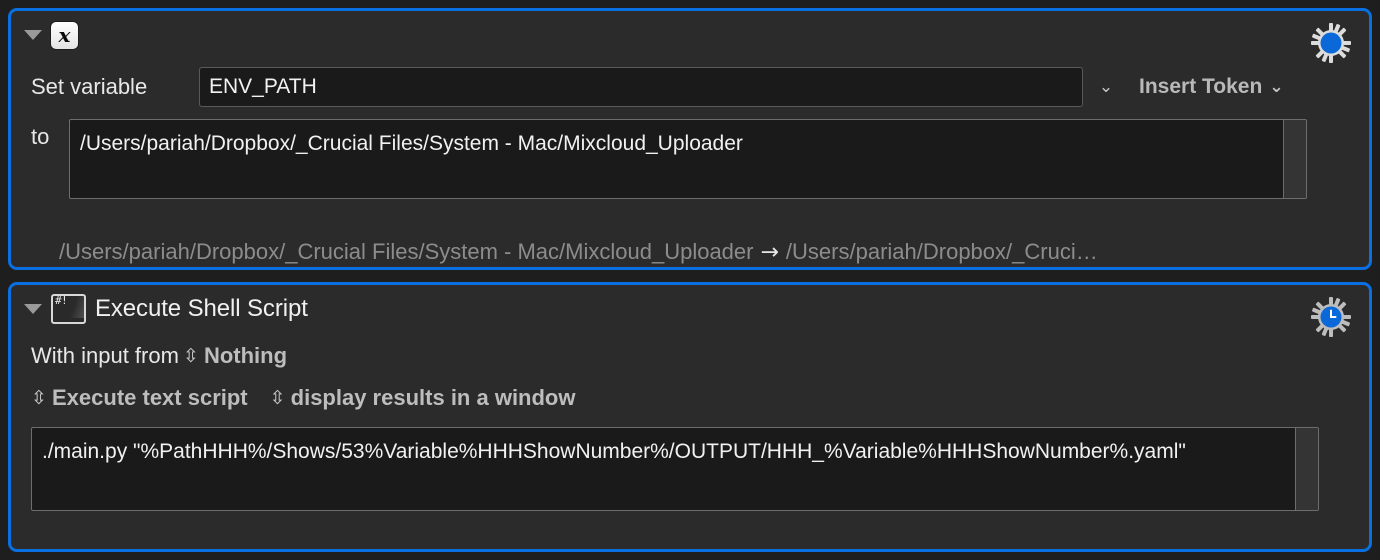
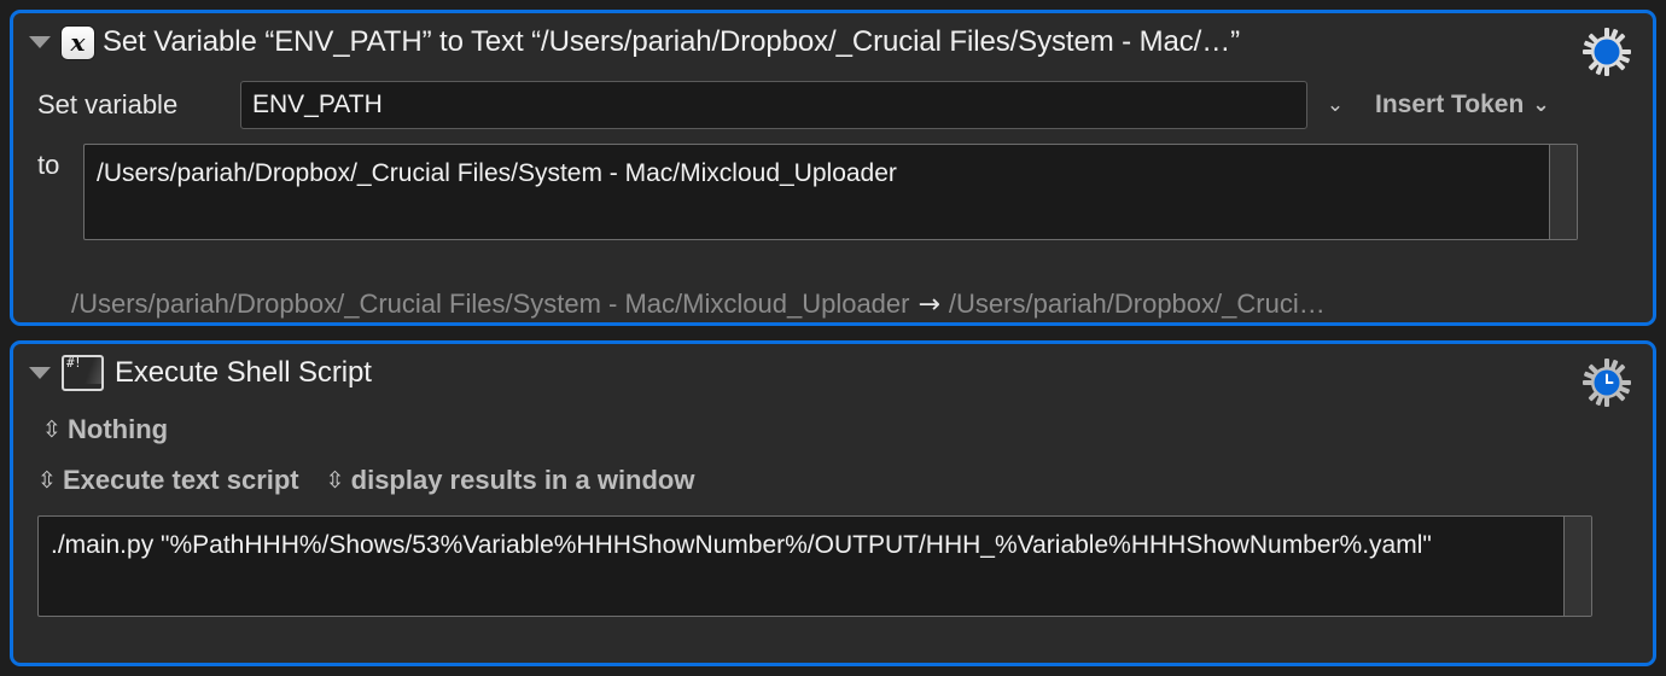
  x
+ Set Variable “ENV_PATH” to Text “/Users/pariah/Dropbox/_Crucial Files/System - Mac/…”
  Set variable
  ENV_PATH
  ⌄
  Insert Token
  ⌄
  to
  /Users/pariah/Dropbox/_Crucial Files/System - Mac/Mixcloud_Uploader
  /Users/pariah/Dropbox/_Crucial Files/System - Mac/Mixcloud_Uploader → /Users/pariah/Dropbox/_Cruci…
  #!
  Execute Shell Script
- With input from
  ⇳
  Nothing
  ⇳
  Execute text script
  ⇳
  display results in a window
  ./main.py "%PathHHH%/Shows/53%Variable%HHHShowNumber%/OUTPUT/HHH_%Variable%HHHShowNumber%.yaml"
